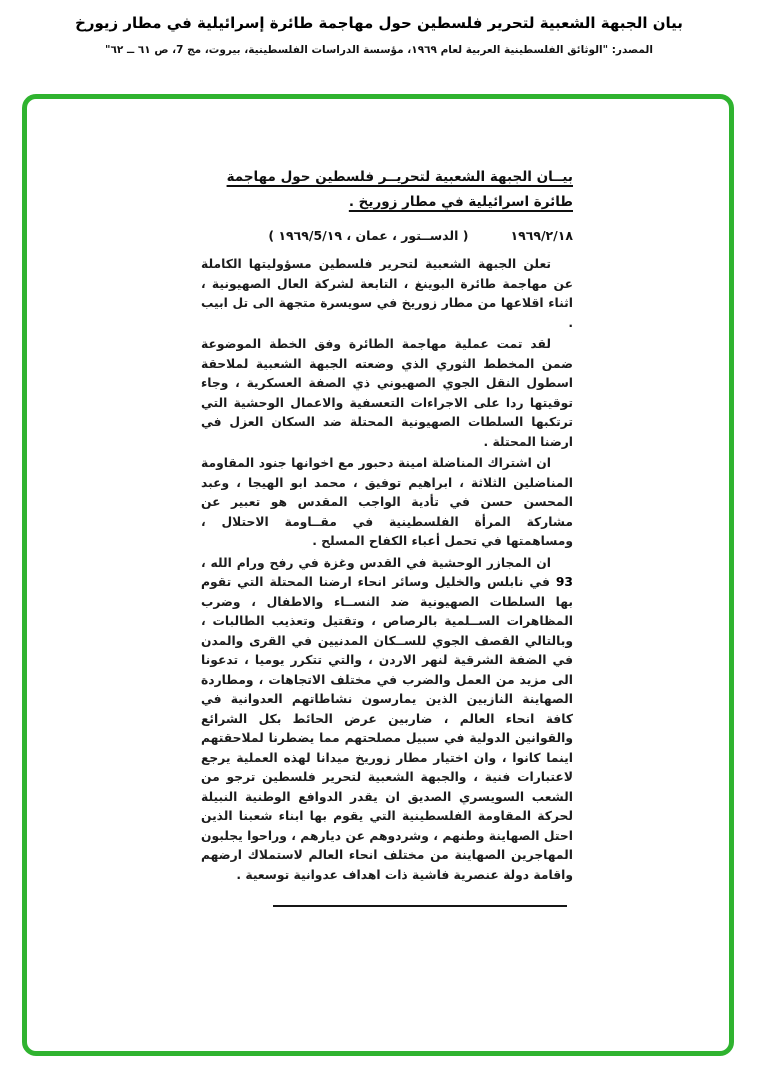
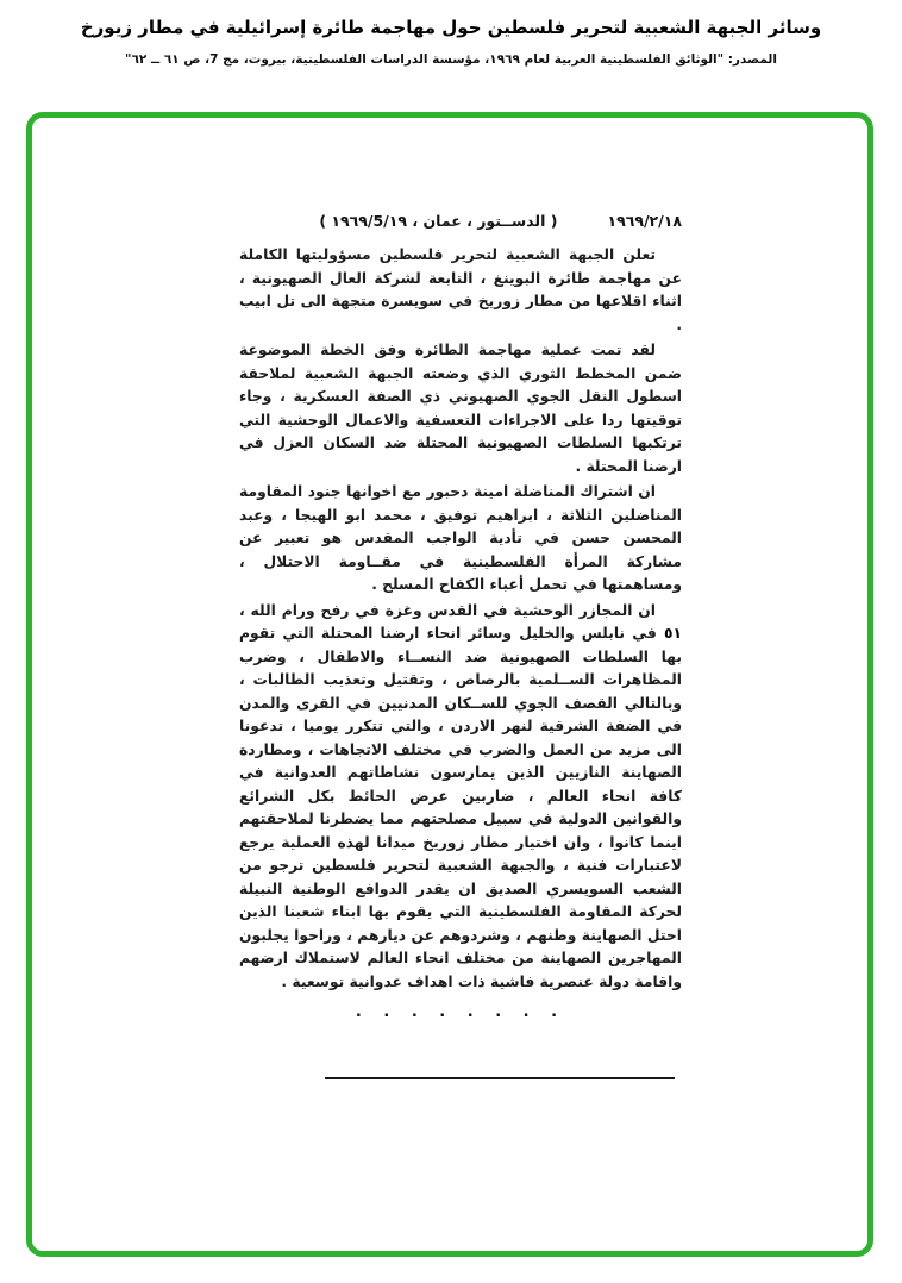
- بيان الجبهة الشعبية لتحرير فلسطين حول مهاجمة طائرة إسرائيلية في مطار زيورخ
+ وسائر الجبهة الشعبية لتحرير فلسطين حول مهاجمة طائرة إسرائيلية في مطار زيورخ
  المصدر: "الوثائق الفلسطينية العربية لعام ١٩٦٩، مؤسسة الدراسات الفلسطينية، بيروت، مج 7، ص ٦١ ــ ٦٢"
- بيــان الجبهة الشعبية لتحريــر فلسطين حول مهاجمة
- طائرة اسرائيلية في مطار زوريخ .
  ١٩٦٩/٢/١٨
  ( الدســتور ، عمان ، ١٩٦٩/5/١٩ )
  تعلن الجبهة الشعبية لتحرير فلسطين مسؤوليتها الكاملة عن مهاجمة طائرة البوينغ ، التابعة لشركة العال الصهيونية ، اثناء اقلاعها من مطار زوريخ في سويسرة متجهة الى تل ابيب .
  لقد تمت عملية مهاجمة الطائرة وفق الخطة الموضوعة ضمن المخطط الثوري الذي وضعته الجبهة الشعبية لملاحقة اسطول النقل الجوي الصهيوني ذي الصفة العسكرية ، وجاء توقيتها ردا على الاجراءات التعسفية والاعمال الوحشية التي ترتكبها السلطات الصهيونية المحتلة ضد السكان العزل في ارضنا المحتلة .
  ان اشتراك المناضلة امينة دحبور مع اخوانها جنود المقاومة المناضلين الثلاثة ، ابراهيم توفيق ، محمد ابو الهيجا ، وعبد المحسن حسن في تأدية الواجب المقدس هو تعبير عن مشاركة المرأة الفلسطينية في مقــاومة الاحتلال ، ومساهمتها في تحمل أعباء الكفاح المسلح .
- ان المجازر الوحشية في القدس وغزة في رفح ورام الله ، 93 في نابلس والخليل وسائر انحاء ارضنا المحتلة التي تقوم بها السلطات الصهيونية ضد النســاء والاطفال ، وضرب المظاهرات الســلمية بالرصاص ، وتقتيل وتعذيب الطالبات ، وبالتالي القصف الجوي للســكان المدنيين في القرى والمدن في الضفة الشرقية لنهر الاردن ، والتي تتكرر يوميا ، تدعونا الى مزيد من العمل والضرب في مختلف الاتجاهات ، ومطاردة الصهاينة النازيين الذين يمارسون نشاطاتهم العدوانية في كافة انحاء العالم ، ضاربين عرض الحائط بكل الشرائع والقوانين الدولية في سبيل مصلحتهم مما يضطرنا لملاحقتهم اينما كانوا ، وان اختيار مطار زوريخ ميدانا لهذه العملية يرجع لاعتبارات فنية ، والجبهة الشعبية لتحرير فلسطين ترجو من الشعب السويسري الصديق ان يقدر الدوافع الوطنية النبيلة لحركة المقاومة الفلسطينية التي يقوم بها ابناء شعبنا الذين احتل الصهاينة وطنهم ، وشردوهم عن ديارهم ، وراحوا يجلبون المهاجرين الصهاينة من مختلف انحاء العالم لاستملاك ارضهم واقامة دولة عنصرية فاشية ذات اهداف عدوانية توسعية .
+ ان المجازر الوحشية في القدس وغزة في رفح ورام الله ، ٥١ في نابلس والخليل وسائر انحاء ارضنا المحتلة التي تقوم بها السلطات الصهيونية ضد النســاء والاطفال ، وضرب المظاهرات الســلمية بالرصاص ، وتقتيل وتعذيب الطالبات ، وبالتالي القصف الجوي للســكان المدنيين في القرى والمدن في الضفة الشرقية لنهر الاردن ، والتي تتكرر يوميا ، تدعونا الى مزيد من العمل والضرب في مختلف الاتجاهات ، ومطاردة الصهاينة النازيين الذين يمارسون نشاطاتهم العدوانية في كافة انحاء العالم ، ضاربين عرض الحائط بكل الشرائع والقوانين الدولية في سبيل مصلحتهم مما يضطرنا لملاحقتهم اينما كانوا ، وان اختيار مطار زوريخ ميدانا لهذه العملية يرجع لاعتبارات فنية ، والجبهة الشعبية لتحرير فلسطين ترجو من الشعب السويسري الصديق ان يقدر الدوافع الوطنية النبيلة لحركة المقاومة الفلسطينية التي يقوم بها ابناء شعبنا الذين احتل الصهاينة وطنهم ، وشردوهم عن ديارهم ، وراحوا يجلبون المهاجرين الصهاينة من مختلف انحاء العالم لاستملاك ارضهم واقامة دولة عنصرية فاشية ذات اهداف عدوانية توسعية .
+ . . . . . . . .
